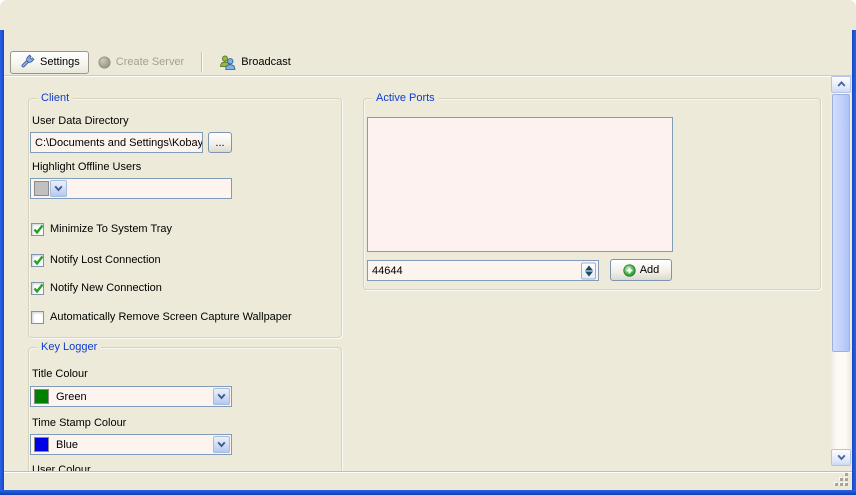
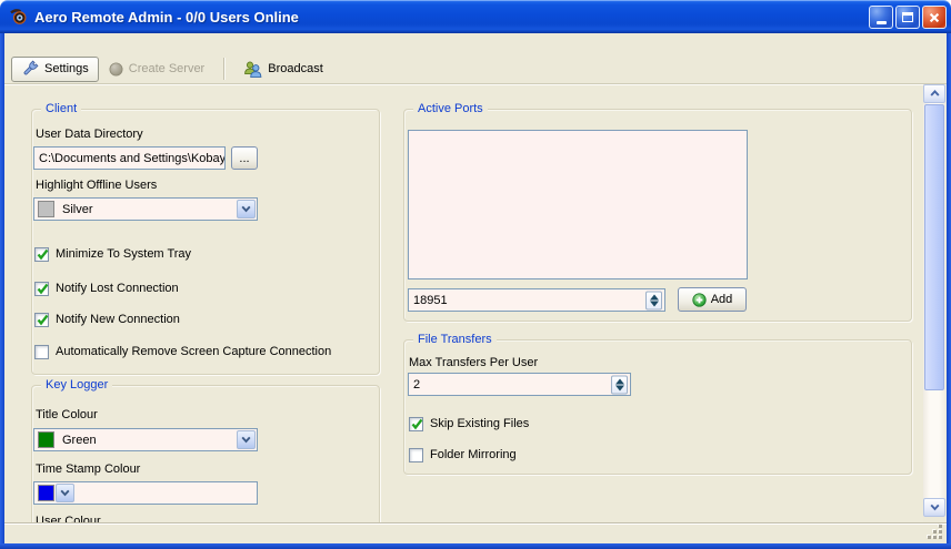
+ Aero Remote Admin - 0/0 Users Online
  Settings
  Create Server
  Broadcast
  Client
  User Data Directory
  C:\Documents and Settings\Kobay
  ...
  Highlight Offline Users
+ Silver
  Minimize To System Tray
  Notify Lost Connection
  Notify New Connection
- Automatically Remove Screen Capture Wallpaper
+ Automatically Remove Screen Capture Connection
  Key Logger
  Title Colour
  Green
  Time Stamp Colour
- Blue
  User Colour
  Active Ports
- 44644
+ 18951
  Add
+ File Transfers
+ Max Transfers Per User
+ 2
+ Skip Existing Files
+ Folder Mirroring
